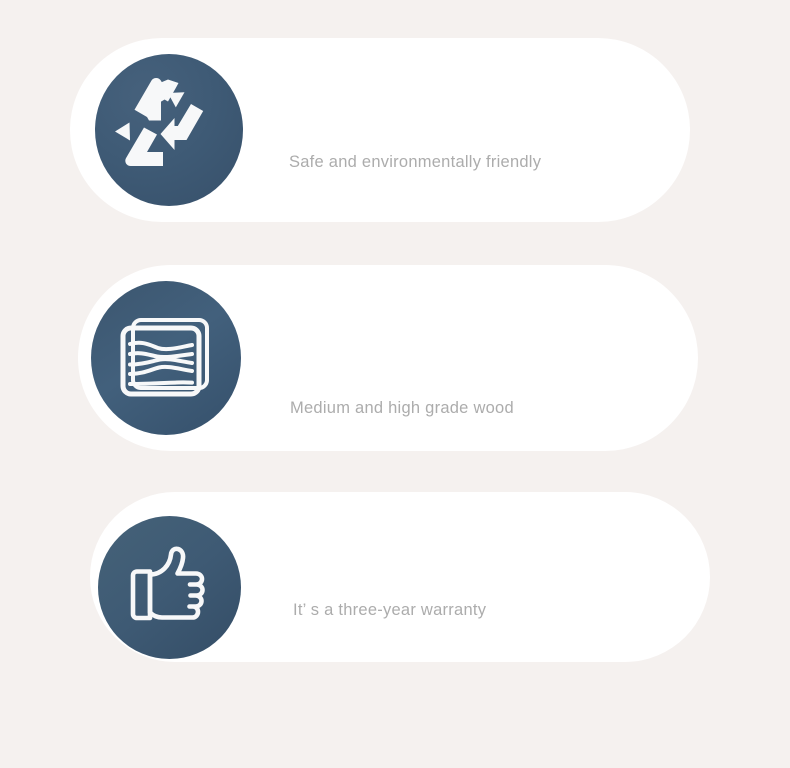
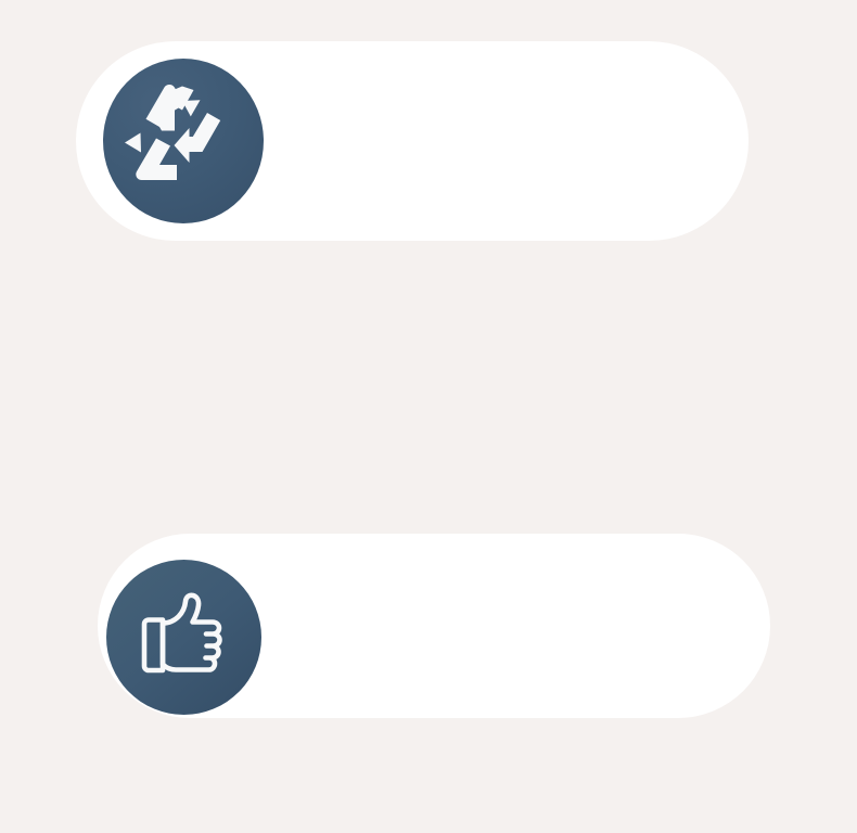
- Safe and environmentally friendly
- Medium and high grade wood
- It’ s a three-year warranty
